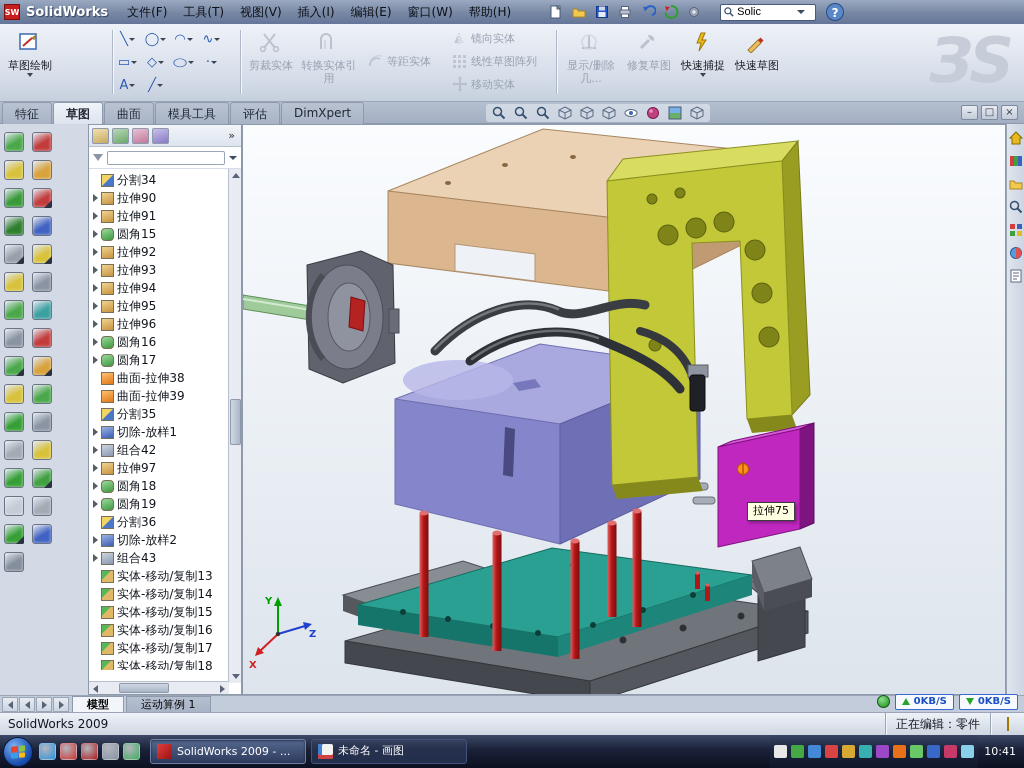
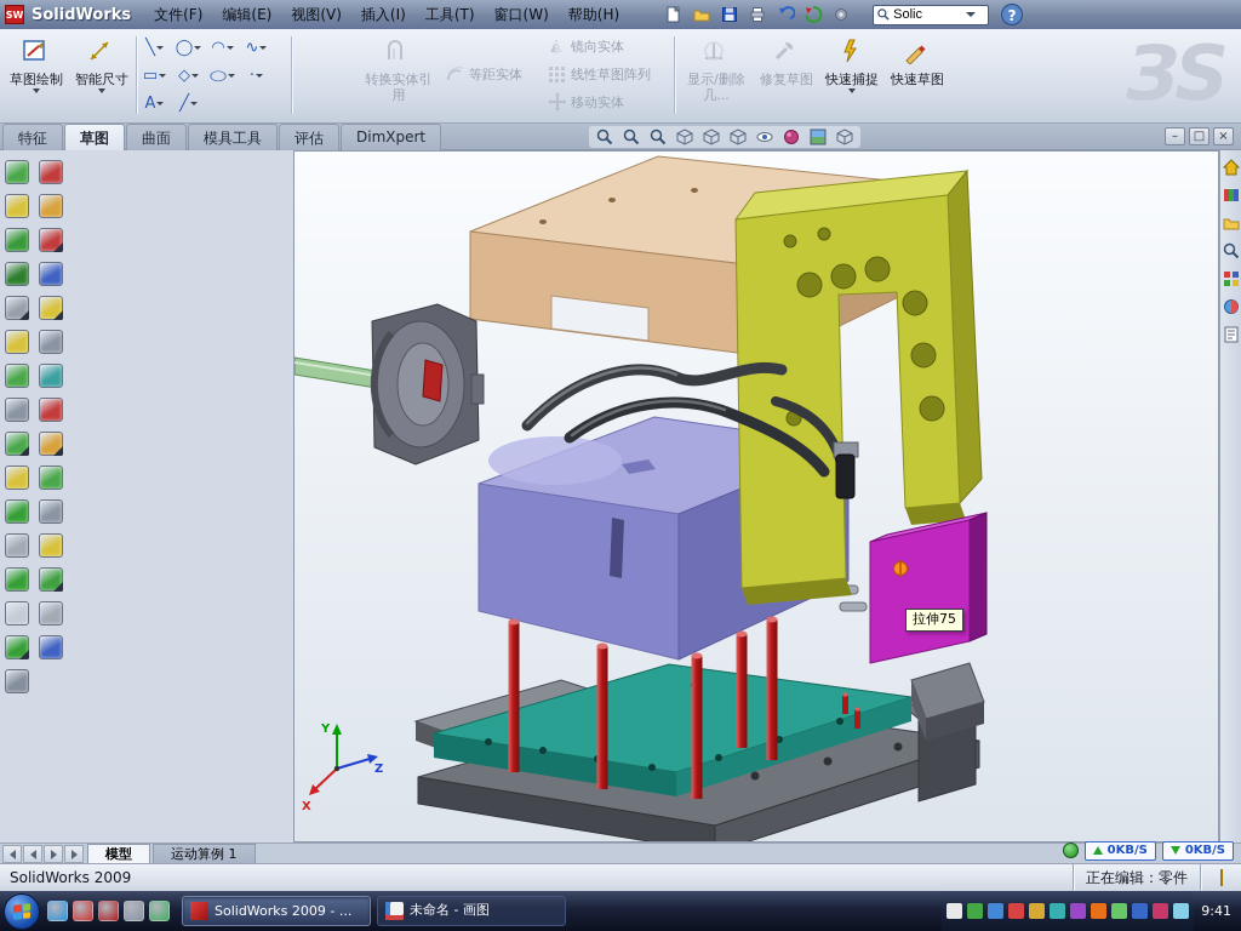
  SW
  SolidWorks
  文件(F)
- 工具(T)
+ 编辑(E)
  视图(V)
  插入(I)
- 编辑(E)
+ 工具(T)
  窗口(W)
  帮助(H)
  Solic
  ?
  草图绘制
+ 智能尺寸
  ╲
  ◯
  ◠
  ∿
  ▭
  ◇
  ◯
  ·
  A
  ╱
- 剪裁实体
  转换实体引用
  等距实体
  镜向实体
  线性草图阵列
  移动实体
  显示/删除几...
  修复草图
  快速捕捉
  快速草图
  ЗS
  特征
  草图
  曲面
  模具工具
  评估
  DimXpert
  –
  □
  ×
- »
- 分割34
- 拉伸90
- 拉伸91
- 圆角15
- 拉伸92
- 拉伸93
- 拉伸94
- 拉伸95
- 拉伸96
- 圆角16
- 圆角17
- 曲面-拉伸38
- 曲面-拉伸39
- 分割35
- 切除-放样1
- 组合42
- 拉伸97
- 圆角18
- 圆角19
- 分割36
- 切除-放样2
- 组合43
- 实体-移动/复制13
- 实体-移动/复制14
- 实体-移动/复制15
- 实体-移动/复制16
- 实体-移动/复制17
- 实体-移动/复制18
  Y
  Z
  X
  拉伸75
  模型
  运动算例 1
  0KB/S
  0KB/S
  SolidWorks 2009
  正在编辑：零件
  SolidWorks 2009 - ...
  未命名 - 画图
- 10:41
+ 9:41
